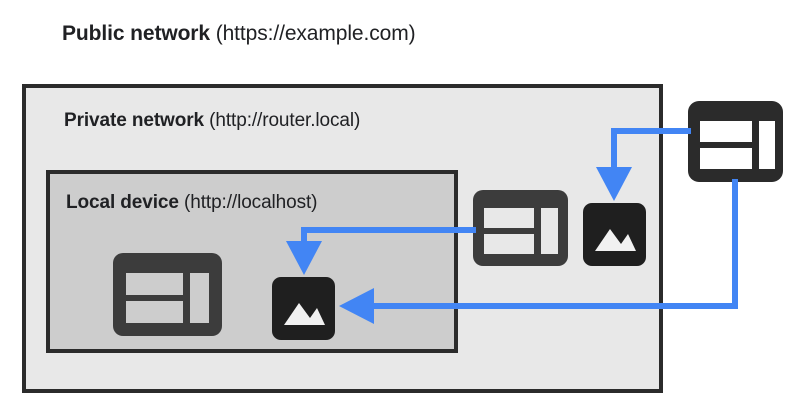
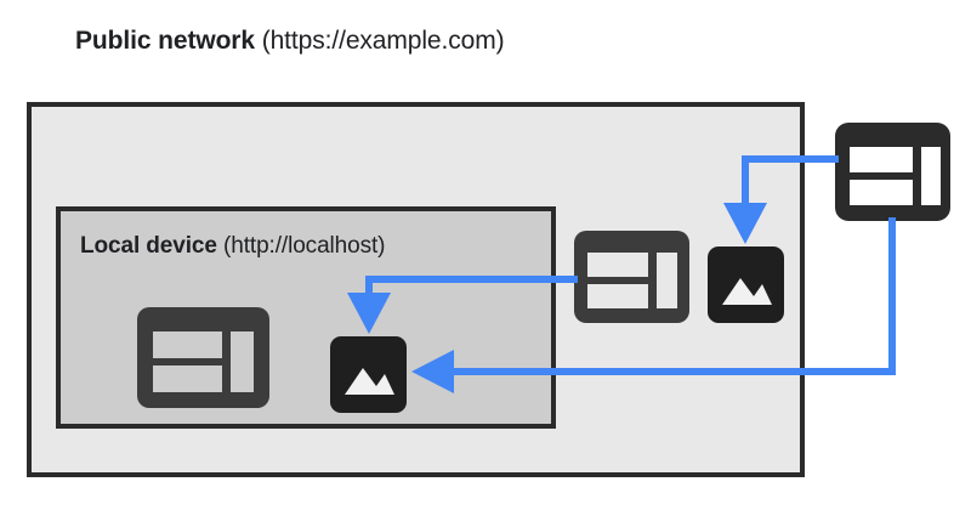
  Public network (https://example.com)
- Private network (http://router.local)
  Local device (http://localhost)
